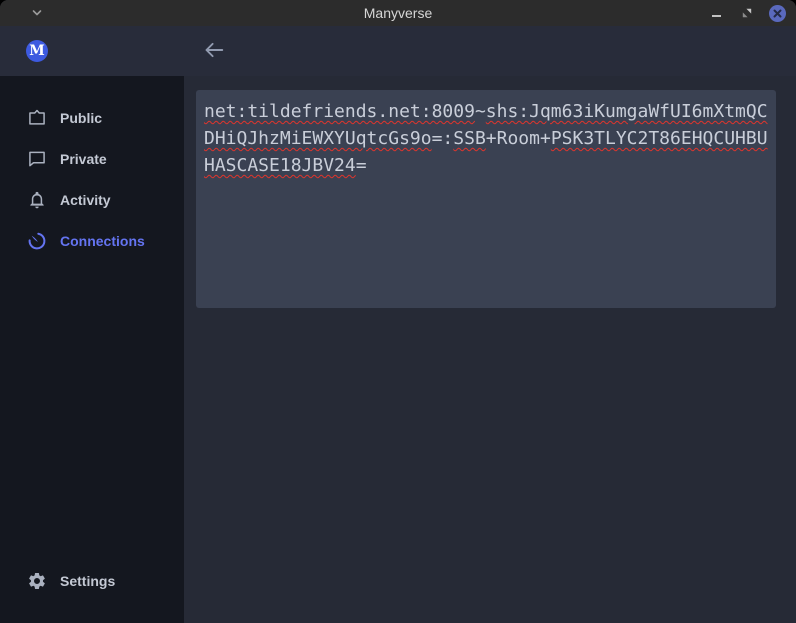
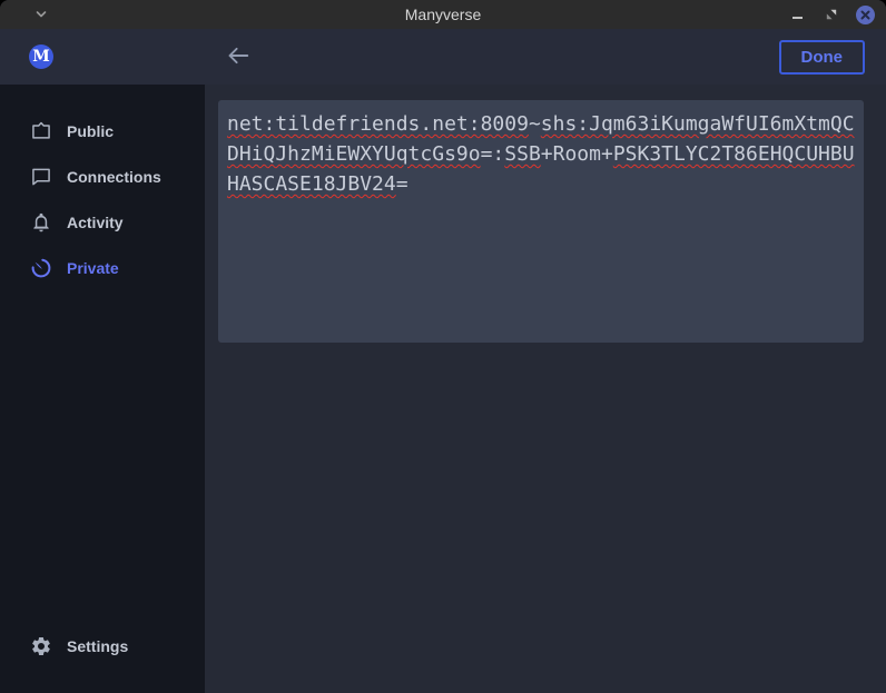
  Manyverse
  M
+ Done
  Public
- Private
+ Connections
  Activity
- Connections
+ Private
  Settings
  net:tildefriends.net:8009~shs:Jqm63iKumgaWfUI6mXtmQCDHiQJhzMiEWXYUqtcGs9o=:SSB+Room+PSK3TLYC2T86EHQCUHBUHASCASE18JBV24=
